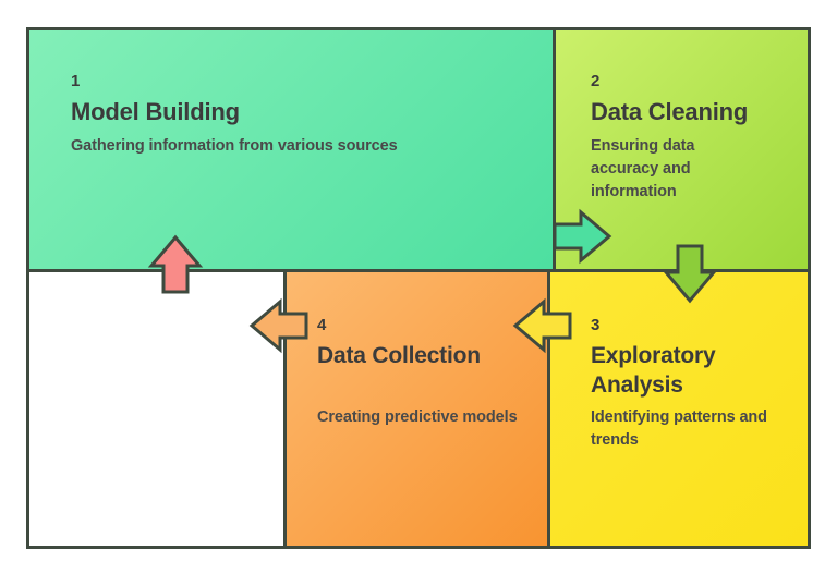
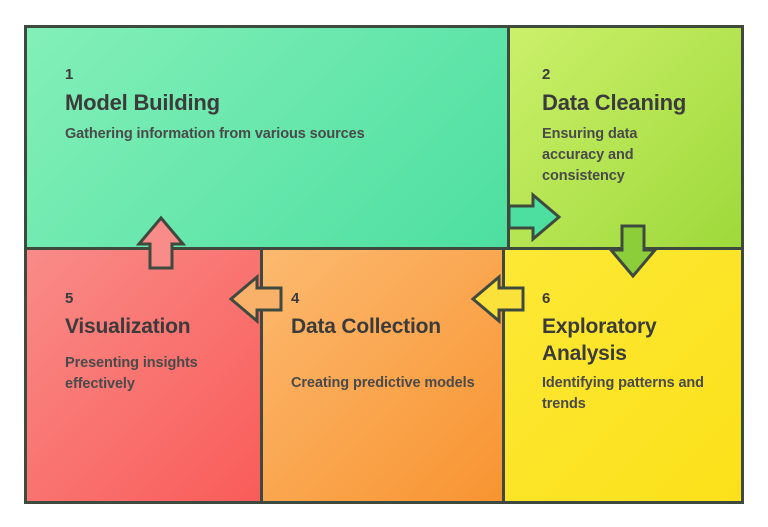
  1
  Model Building
  Gathering information from various sources
  2
  Data Cleaning
- Ensuring data accuracy and information
+ Ensuring data accuracy and consistency
- 3
+ 6
  Exploratory Analysis
  Identifying patterns and trends
  4
  Data Collection
  Creating predictive models
+ 5
+ Visualization
+ Presenting insights effectively
